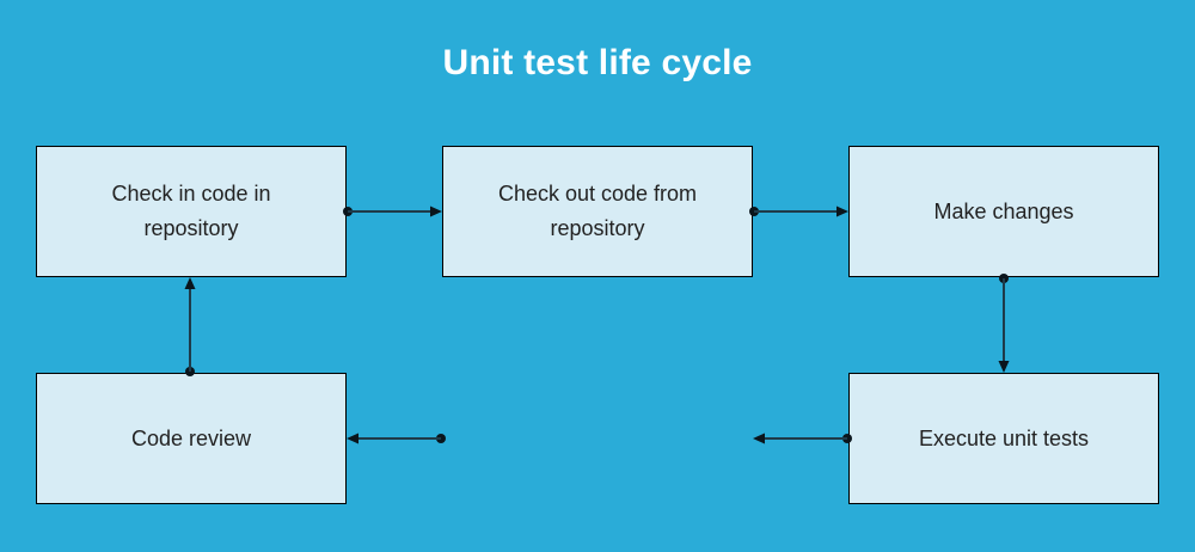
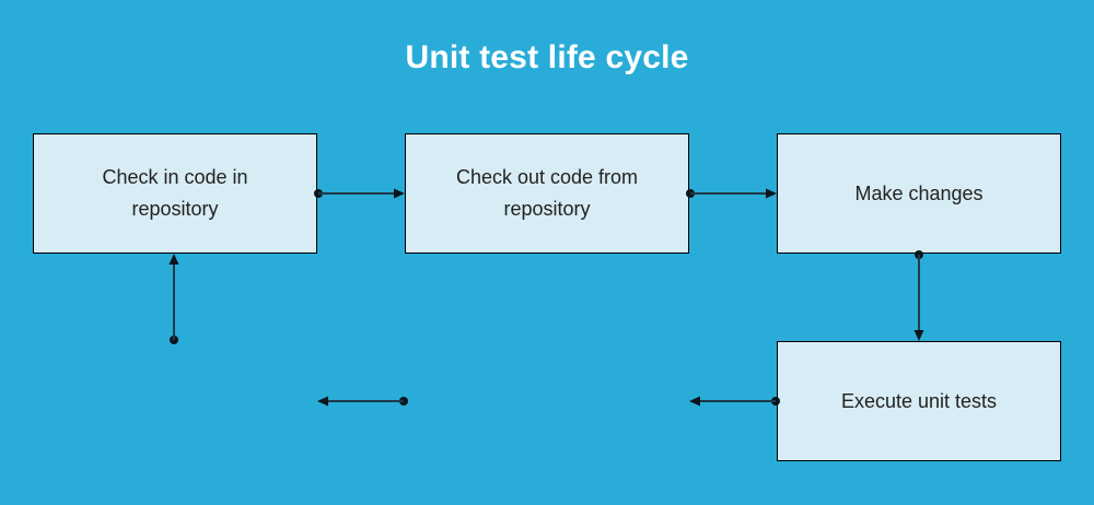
  Unit test life cycle
  Check in code in
  repository
  Check out code from
  repository
  Make changes
- Code review
  Execute unit tests
